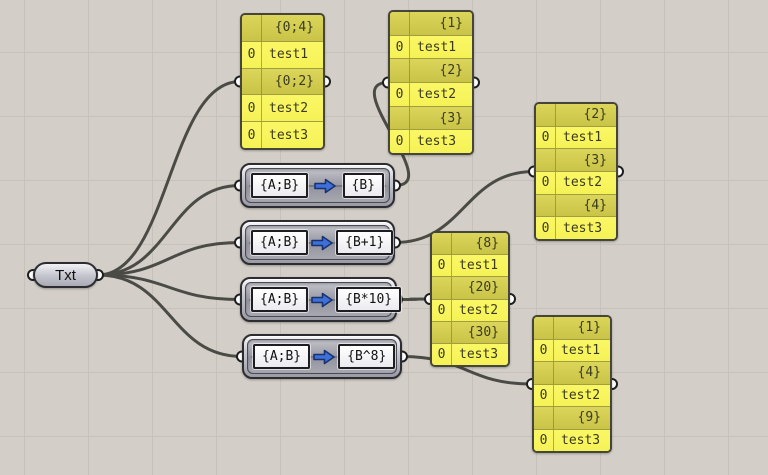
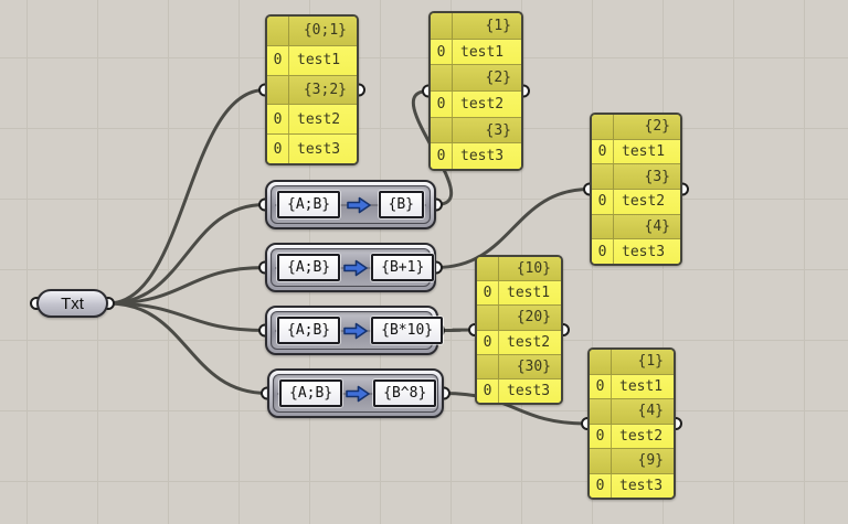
  Txt
  {A;B}
  {B}
  {A;B}
  {B+1}
  {A;B}
  {B*10}
  {A;B}
  {B^8}
- {0;4}
+ {0;1}
  0
  test1
- {0;2}
+ {3;2}
  0
  test2
  0
  test3
  {1}
  0
  test1
  {2}
  0
  test2
  {3}
  0
  test3
  {2}
  0
  test1
  {3}
  0
  test2
  {4}
  0
  test3
- {8}
+ {10}
  0
  test1
  {20}
  0
  test2
  {30}
  0
  test3
  {1}
  0
  test1
  {4}
  0
  test2
  {9}
  0
  test3
